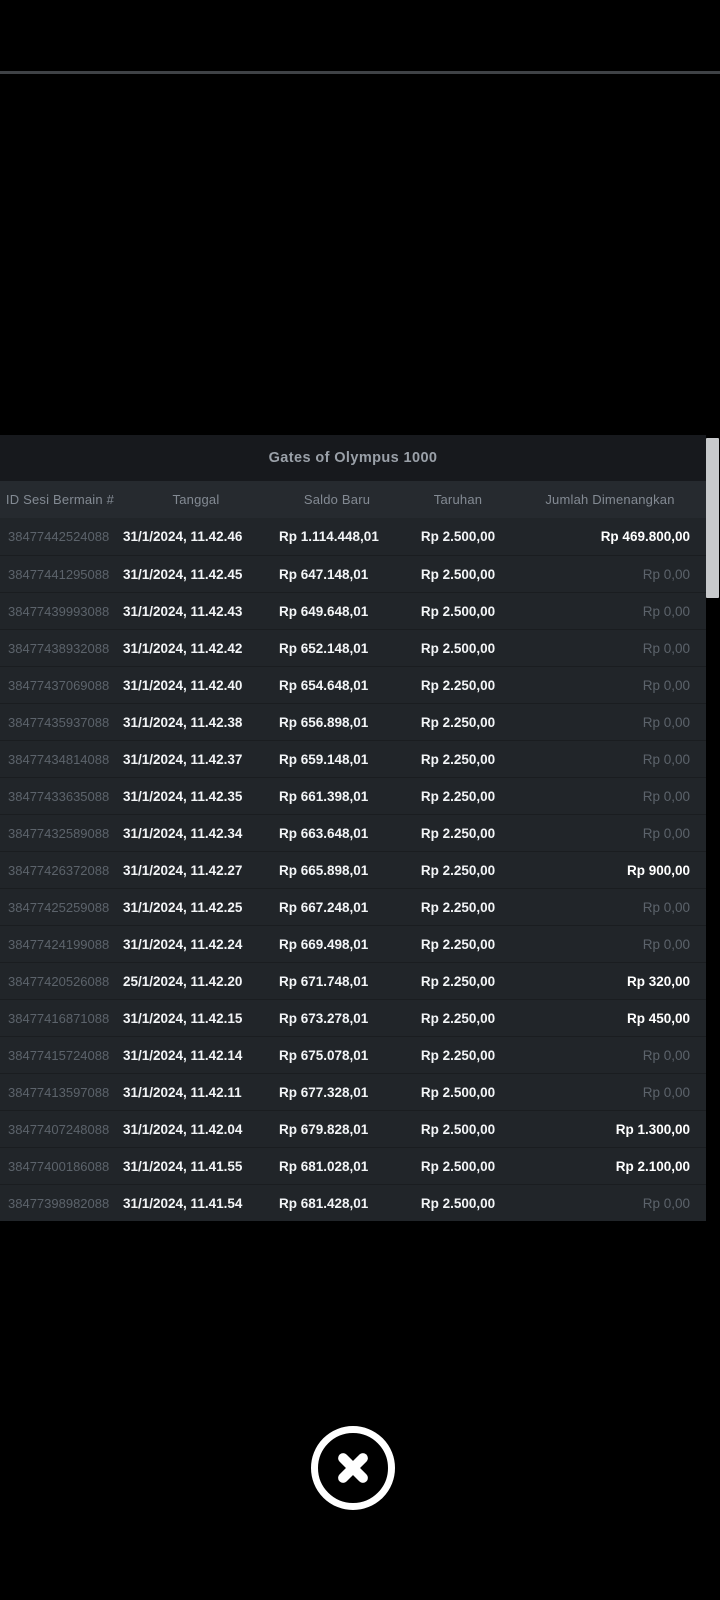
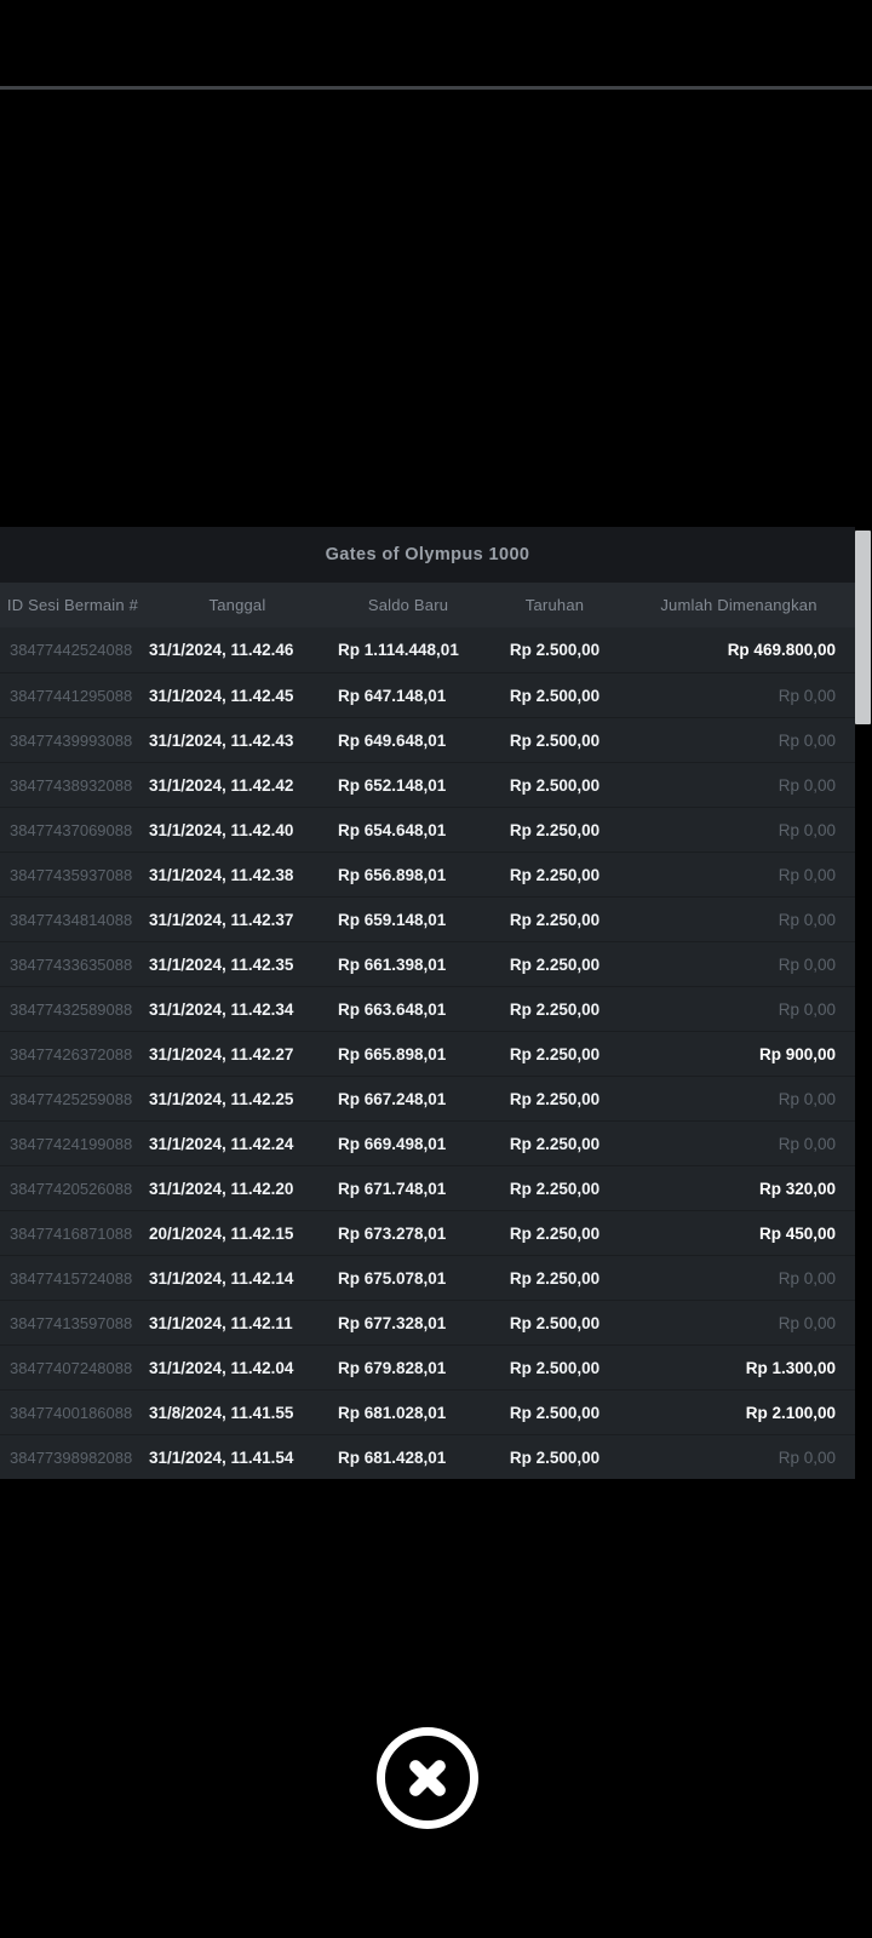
  Gates of Olympus 1000
  ID Sesi Bermain #
  Tanggal
  Saldo Baru
  Taruhan
  Jumlah Dimenangkan
  38477442524088
  31/1/2024, 11.42.46
  Rp 1.114.448,01
  Rp 2.500,00
  Rp 469.800,00
  38477441295088
  31/1/2024, 11.42.45
  Rp 647.148,01
  Rp 2.500,00
  Rp 0,00
  38477439993088
  31/1/2024, 11.42.43
  Rp 649.648,01
  Rp 2.500,00
  Rp 0,00
  38477438932088
  31/1/2024, 11.42.42
  Rp 652.148,01
  Rp 2.500,00
  Rp 0,00
  38477437069088
  31/1/2024, 11.42.40
  Rp 654.648,01
  Rp 2.250,00
  Rp 0,00
  38477435937088
  31/1/2024, 11.42.38
  Rp 656.898,01
  Rp 2.250,00
  Rp 0,00
  38477434814088
  31/1/2024, 11.42.37
  Rp 659.148,01
  Rp 2.250,00
  Rp 0,00
  38477433635088
  31/1/2024, 11.42.35
  Rp 661.398,01
  Rp 2.250,00
  Rp 0,00
  38477432589088
  31/1/2024, 11.42.34
  Rp 663.648,01
  Rp 2.250,00
  Rp 0,00
  38477426372088
  31/1/2024, 11.42.27
  Rp 665.898,01
  Rp 2.250,00
  Rp 900,00
  38477425259088
  31/1/2024, 11.42.25
  Rp 667.248,01
  Rp 2.250,00
  Rp 0,00
  38477424199088
  31/1/2024, 11.42.24
  Rp 669.498,01
  Rp 2.250,00
  Rp 0,00
  38477420526088
- 25/1/2024, 11.42.20
+ 31/1/2024, 11.42.20
  Rp 671.748,01
  Rp 2.250,00
  Rp 320,00
  38477416871088
- 31/1/2024, 11.42.15
+ 20/1/2024, 11.42.15
  Rp 673.278,01
  Rp 2.250,00
  Rp 450,00
  38477415724088
  31/1/2024, 11.42.14
  Rp 675.078,01
  Rp 2.250,00
  Rp 0,00
  38477413597088
  31/1/2024, 11.42.11
  Rp 677.328,01
  Rp 2.500,00
  Rp 0,00
  38477407248088
  31/1/2024, 11.42.04
  Rp 679.828,01
  Rp 2.500,00
  Rp 1.300,00
  38477400186088
- 31/1/2024, 11.41.55
+ 31/8/2024, 11.41.55
  Rp 681.028,01
  Rp 2.500,00
  Rp 2.100,00
  38477398982088
  31/1/2024, 11.41.54
  Rp 681.428,01
  Rp 2.500,00
  Rp 0,00
